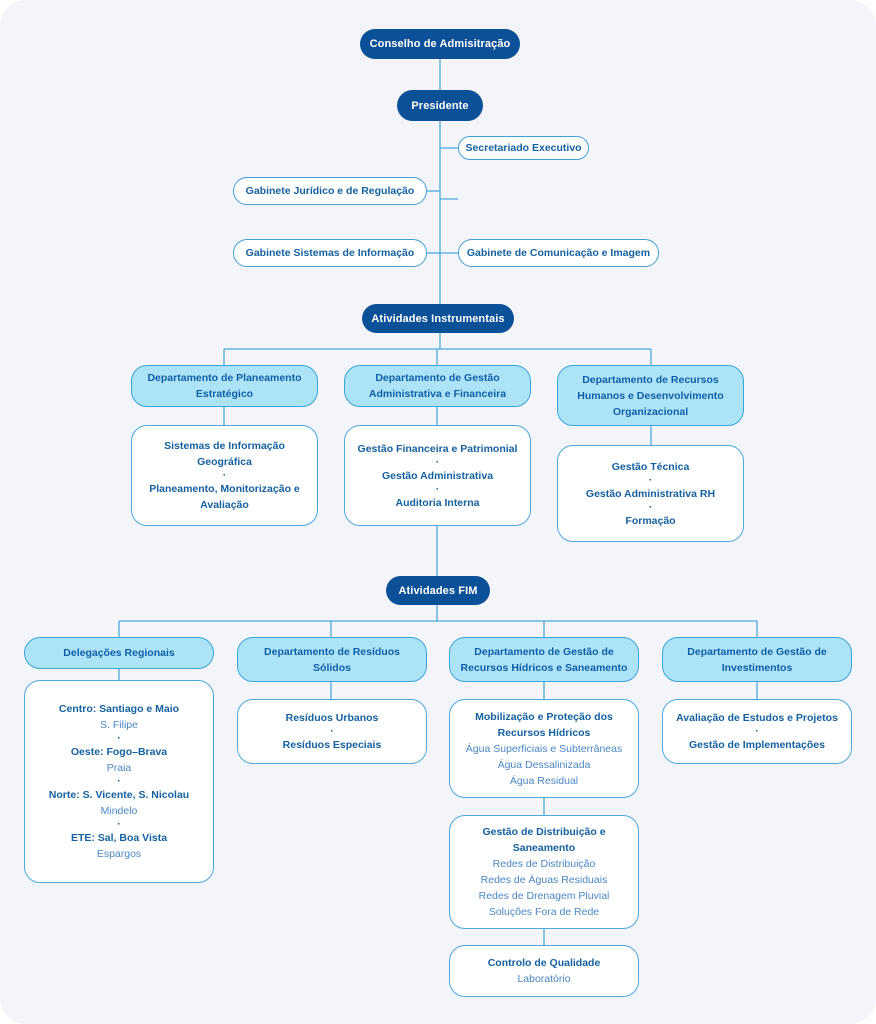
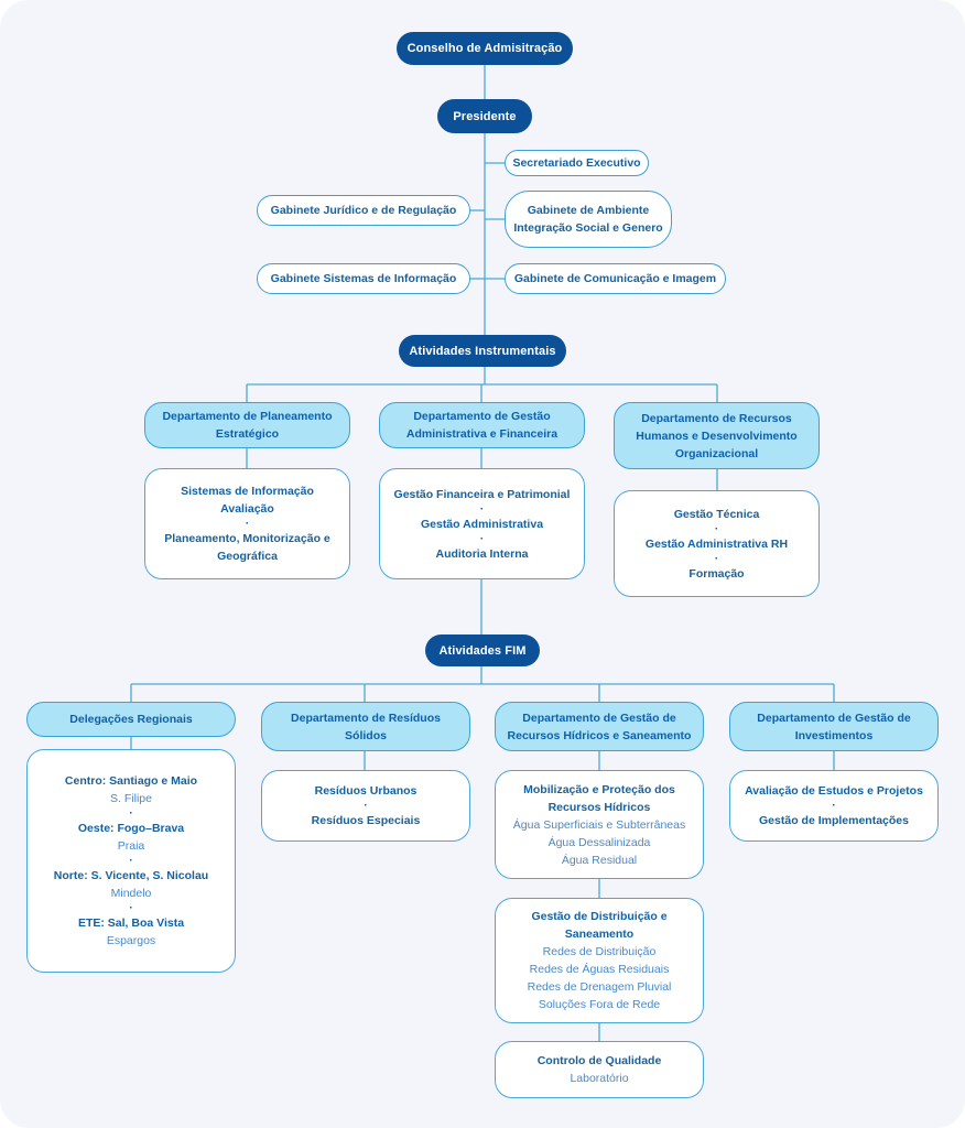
  Conselho de Admisitração
  Presidente
  Secretariado Executivo
  Gabinete Jurídico e de Regulação
+ Gabinete de Ambiente
+ Integração Social e Genero
  Gabinete Sistemas de Informação
  Gabinete de Comunicação e Imagem
  Atividades Instrumentais
  Departamento de Planeamento
  Estratégico
  Sistemas de Informação
- Geográfica
+ Avaliação
  ·
  Planeamento, Monitorização e
- Avaliação
+ Geográfica
  Departamento de Gestão
  Administrativa e Financeira
  Gestão Financeira e Patrimonial
  ·
  Gestão Administrativa
  ·
  Auditoria Interna
  Departamento de Recursos
  Humanos e Desenvolvimento
  Organizacional
  Gestão Técnica
  ·
  Gestão Administrativa RH
  ·
  Formação
  Atividades FIM
  Delegações Regionais
  Centro: Santiago e Maio
  S. Filipe
  ·
  Oeste: Fogo–Brava
  Praia
  ·
  Norte: S. Vicente, S. Nicolau
  Mindelo
  ·
  ETE: Sal, Boa Vista
  Espargos
  Departamento de Resíduos
  Sólidos
  Resíduos Urbanos
  ·
  Resíduos Especiais
  Departamento de Gestão de
  Recursos Hídricos e Saneamento
  Mobilização e Proteção dos
  Recursos Hídricos
  Água Superficiais e Subterrâneas
  Água Dessalinizada
  Água Residual
  Gestão de Distribuição e
  Saneamento
  Redes de Distribuição
  Redes de Águas Residuais
  Redes de Drenagem Pluvial
  Soluções Fora de Rede
  Controlo de Qualidade
  Laboratório
  Departamento de Gestão de
  Investimentos
  Avaliação de Estudos e Projetos
  ·
  Gestão de Implementações
